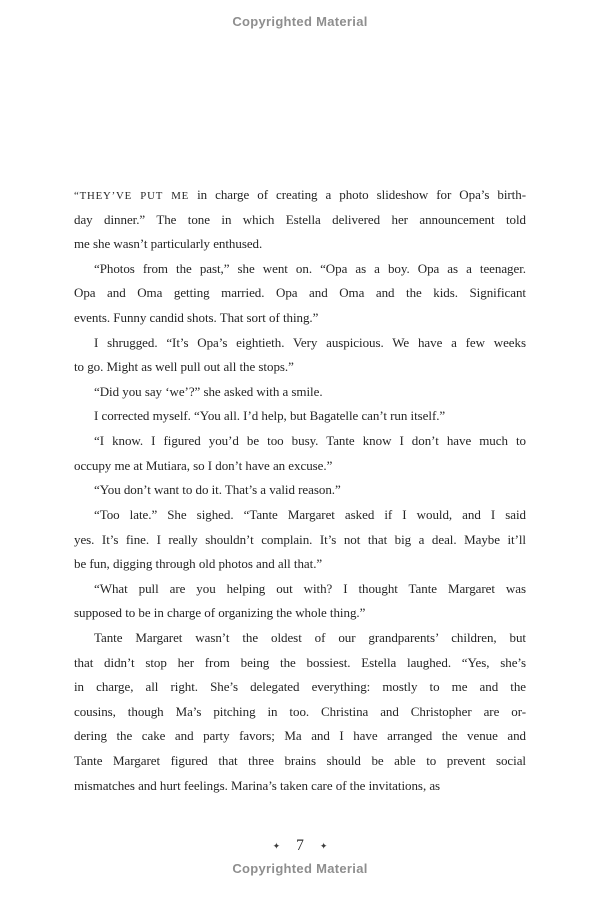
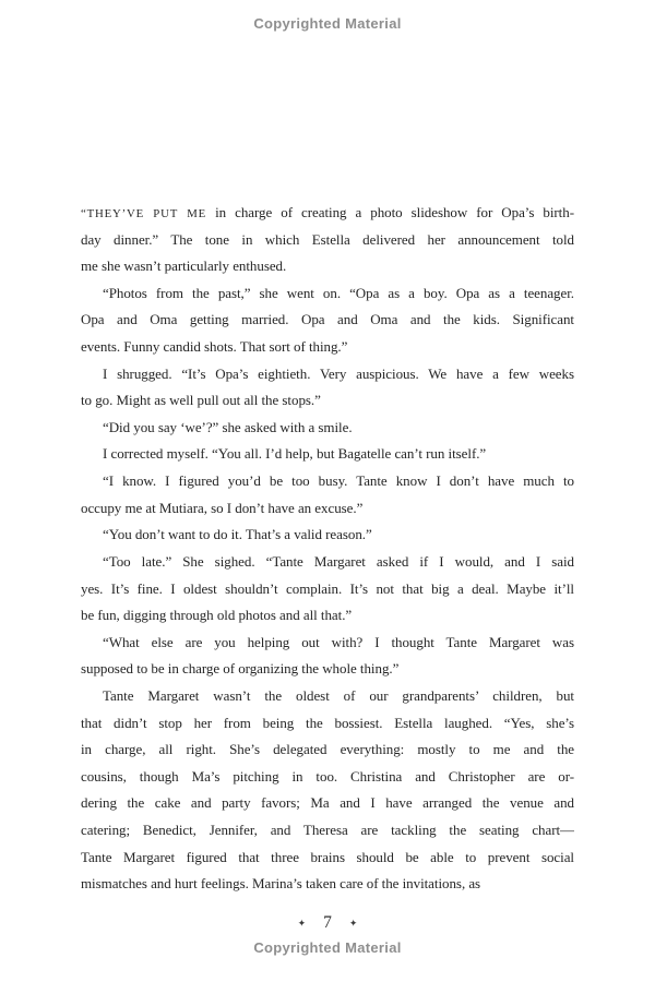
  Copyrighted Material
  “THEY’VE PUT ME in charge of creating a photo slideshow for Opa’s birth-
  day dinner.” The tone in which Estella delivered her announcement told
  me she wasn’t particularly enthused.
  “Photos from the past,” she went on. “Opa as a boy. Opa as a teenager.
  Opa and Oma getting married. Opa and Oma and the kids. Significant
  events. Funny candid shots. That sort of thing.”
  I shrugged. “It’s Opa’s eightieth. Very auspicious. We have a few weeks
  to go. Might as well pull out all the stops.”
  “Did you say ‘we’?” she asked with a smile.
  I corrected myself. “You all. I’d help, but Bagatelle can’t run itself.”
  “I know. I figured you’d be too busy. Tante know I don’t have much to
  occupy me at Mutiara, so I don’t have an excuse.”
  “You don’t want to do it. That’s a valid reason.”
  “Too late.” She sighed. “Tante Margaret asked if I would, and I said
- yes. It’s fine. I really shouldn’t complain. It’s not that big a deal. Maybe it’ll
+ yes. It’s fine. I oldest shouldn’t complain. It’s not that big a deal. Maybe it’ll
  be fun, digging through old photos and all that.”
- “What pull are you helping out with? I thought Tante Margaret was
+ “What else are you helping out with? I thought Tante Margaret was
  supposed to be in charge of organizing the whole thing.”
  Tante Margaret wasn’t the oldest of our grandparents’ children, but
  that didn’t stop her from being the bossiest. Estella laughed. “Yes, she’s
  in charge, all right. She’s delegated everything: mostly to me and the
  cousins, though Ma’s pitching in too. Christina and Christopher are or-
  dering the cake and party favors; Ma and I have arranged the venue and
+ catering; Benedict, Jennifer, and Theresa are tackling the seating chart—
  Tante Margaret figured that three brains should be able to prevent social
  mismatches and hurt feelings. Marina’s taken care of the invitations, as
  ✦
  7
  ✦
  Copyrighted Material
